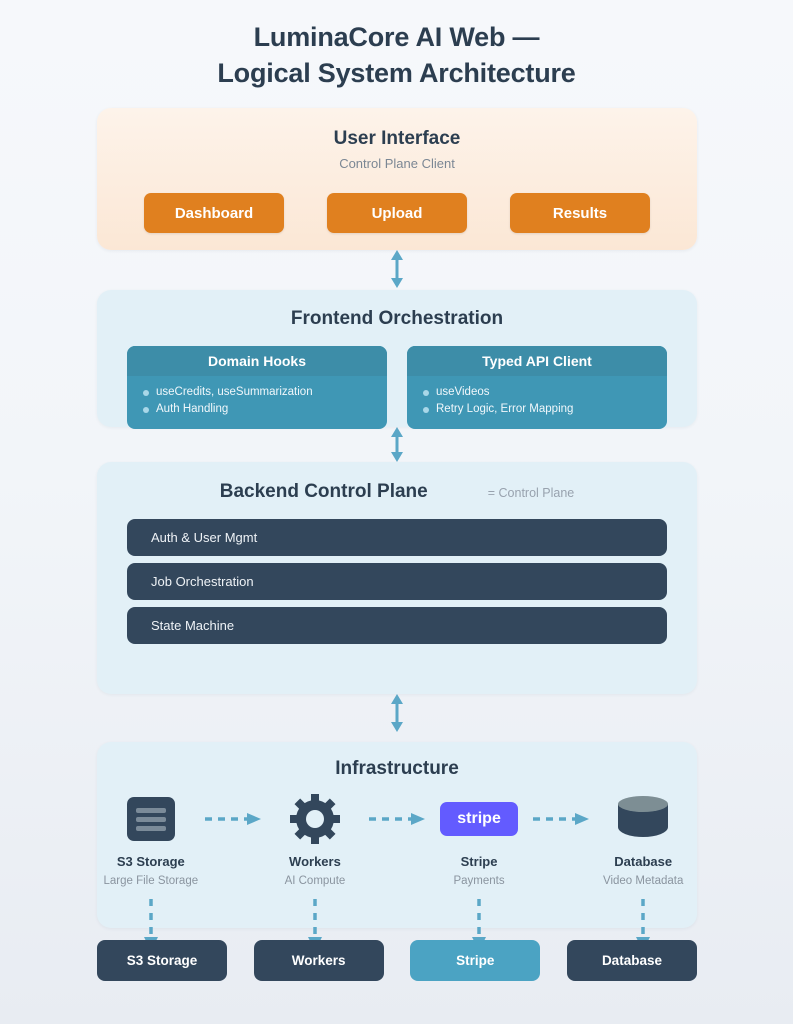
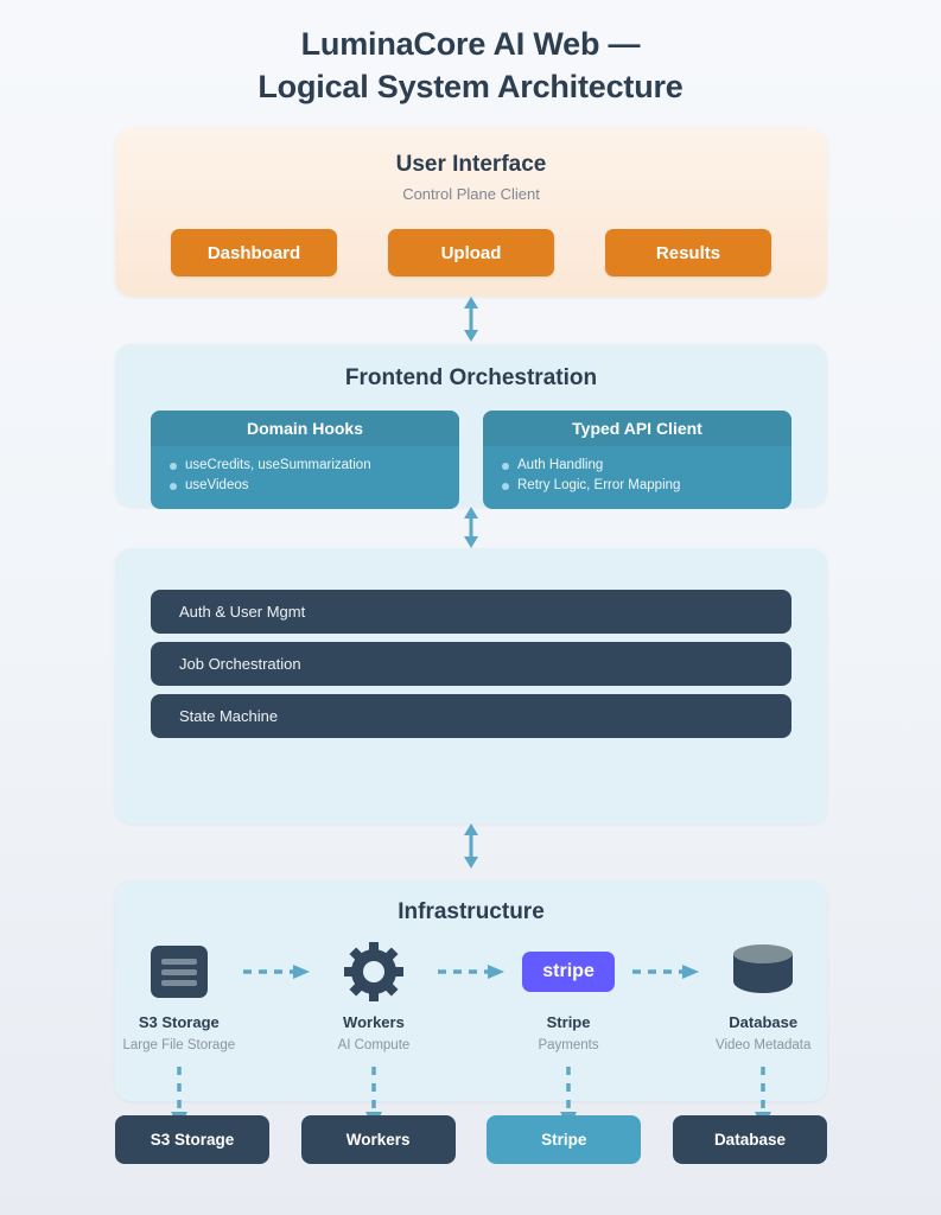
  LuminaCore AI Web —
  Logical System Architecture
  User Interface
  Control Plane Client
  Dashboard
  Upload
  Results
  Frontend Orchestration
  Domain Hooks
  useCredits, useSummarization
- Auth Handling
+ useVideos
  Typed API Client
- useVideos
+ Auth Handling
  Retry Logic, Error Mapping
- Backend Control Plane
- = Control Plane
  Auth & User Mgmt
  Job Orchestration
  State Machine
  Infrastructure
  S3 Storage
  Large File Storage
  Workers
  AI Compute
  stripe
  Stripe
  Payments
  Database
  Video Metadata
  S3 Storage
  Workers
  Stripe
  Database
